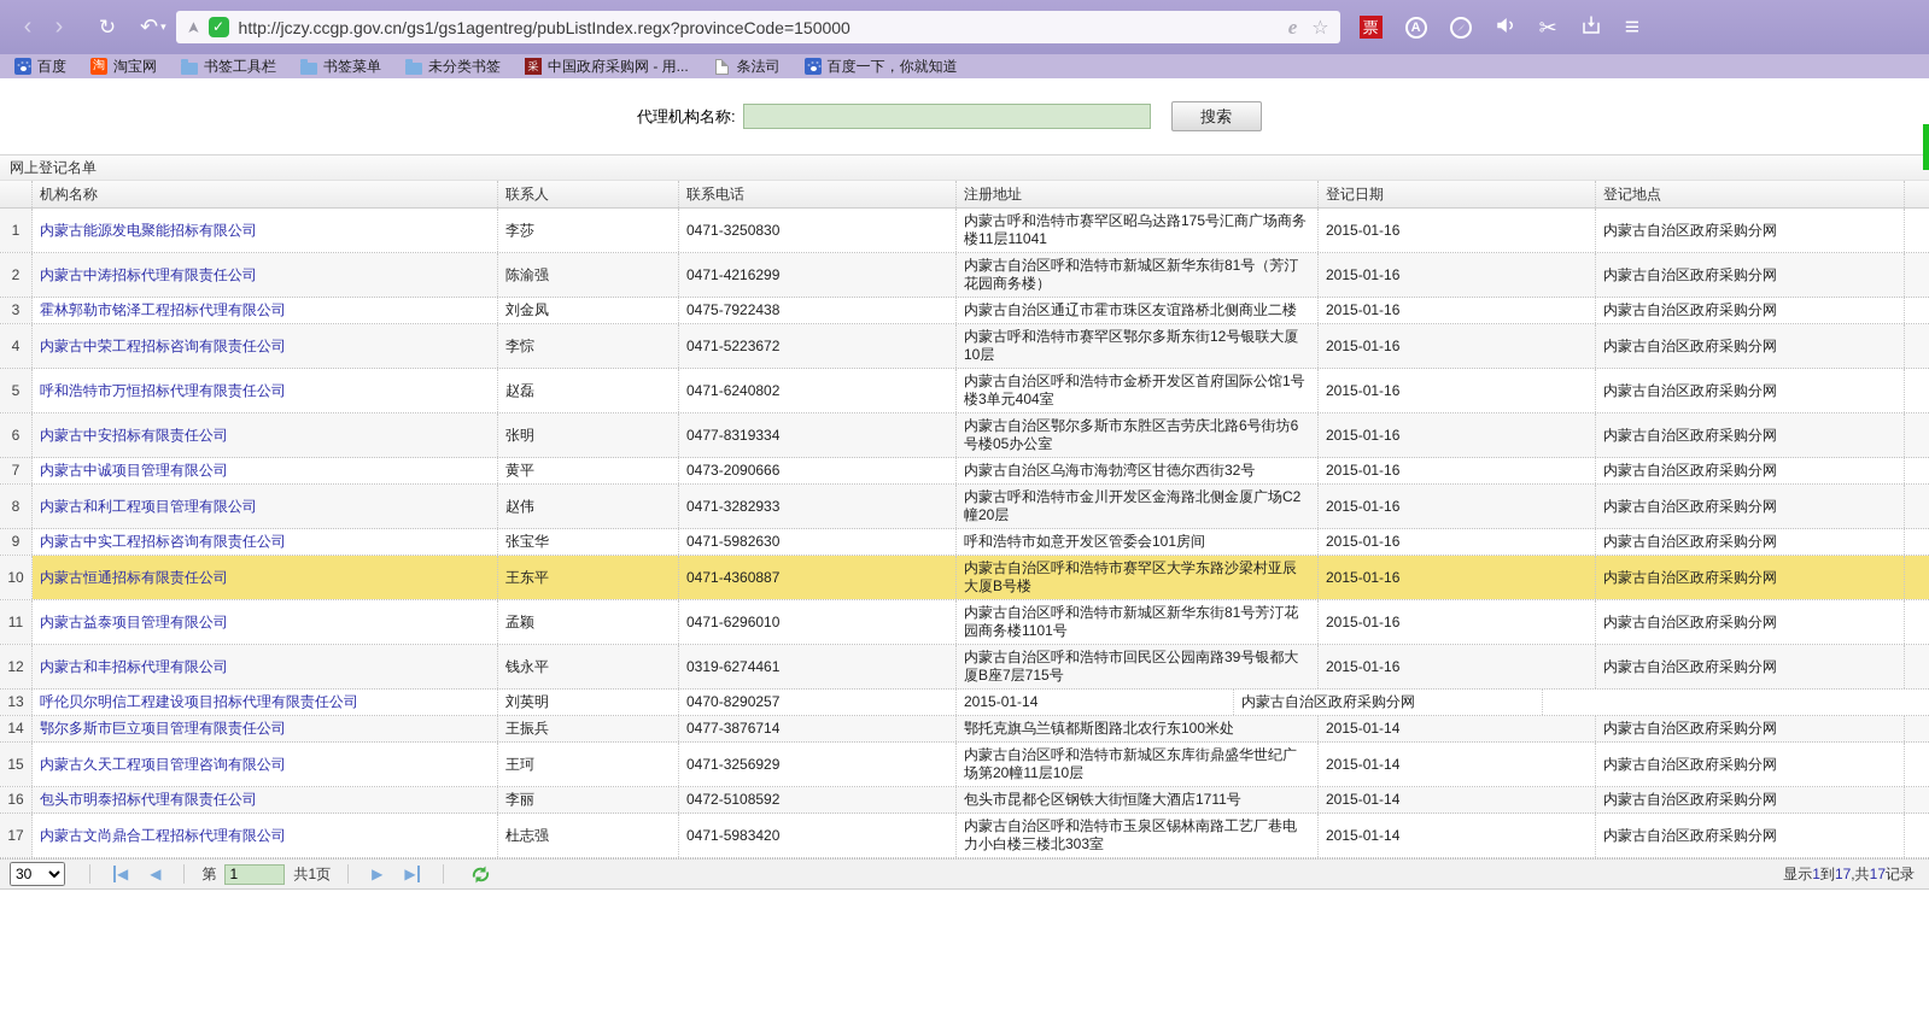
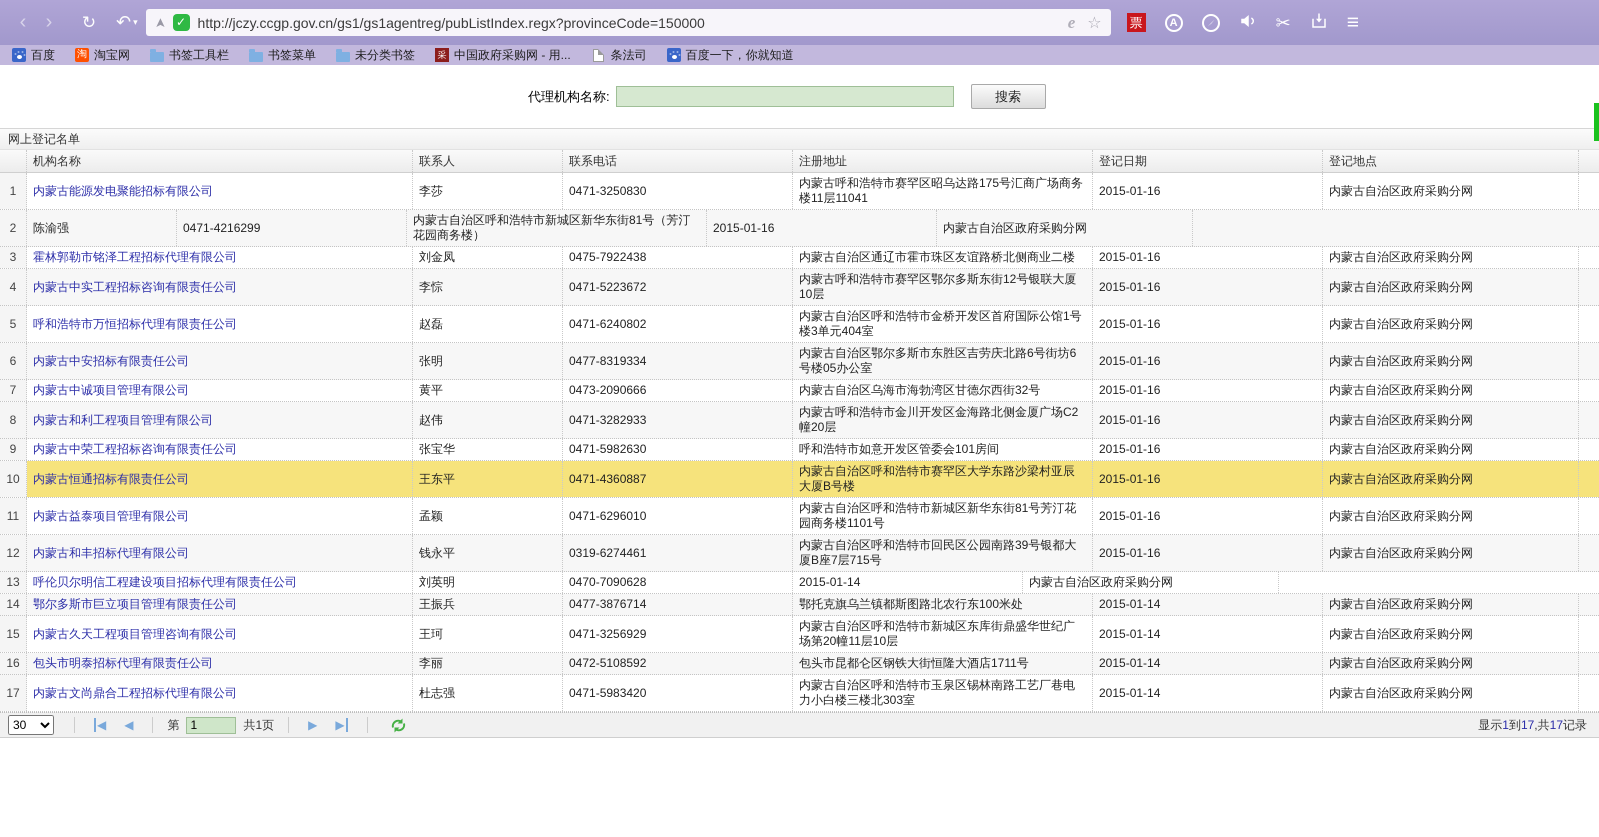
  ‹
  ›
  ↻
  ↶
  ▾
  ✓
  http://jczy.ccgp.gov.cn/gs1/gs1agentreg/pubListIndex.regx?provinceCode=150000
  e
  ☆
  票
  A
  ✂
  ≡
  百度
  淘
  淘宝网
  书签工具栏
  书签菜单
  未分类书签
  采
  中国政府采购网 - 用...
  条法司
  百度一下，你就知道
  代理机构名称:
  搜索
  网上登记名单
  机构名称
  联系人
  联系电话
  注册地址
  登记日期
  登记地点
  1
  内蒙古能源发电聚能招标有限公司
  李莎
  0471-3250830
  内蒙古呼和浩特市赛罕区昭乌达路175号汇商广场商务楼11层11041
  2015-01-16
  内蒙古自治区政府采购分网
  2
- 内蒙古中涛招标代理有限责任公司
  陈渝强
  0471-4216299
  内蒙古自治区呼和浩特市新城区新华东街81号（芳汀花园商务楼）
  2015-01-16
  内蒙古自治区政府采购分网
  3
  霍林郭勒市铭泽工程招标代理有限公司
  刘金凤
  0475-7922438
  内蒙古自治区通辽市霍市珠区友谊路桥北侧商业二楼
  2015-01-16
  内蒙古自治区政府采购分网
  4
- 内蒙古中荣工程招标咨询有限责任公司
+ 内蒙古中实工程招标咨询有限责任公司
  李悰
  0471-5223672
  内蒙古呼和浩特市赛罕区鄂尔多斯东街12号银联大厦10层
  2015-01-16
  内蒙古自治区政府采购分网
  5
  呼和浩特市万恒招标代理有限责任公司
  赵磊
  0471-6240802
  内蒙古自治区呼和浩特市金桥开发区首府国际公馆1号楼3单元404室
  2015-01-16
  内蒙古自治区政府采购分网
  6
  内蒙古中安招标有限责任公司
  张明
  0477-8319334
  内蒙古自治区鄂尔多斯市东胜区吉劳庆北路6号街坊6号楼05办公室
  2015-01-16
  内蒙古自治区政府采购分网
  7
  内蒙古中诚项目管理有限公司
  黄平
  0473-2090666
  内蒙古自治区乌海市海勃湾区甘德尔西街32号
  2015-01-16
  内蒙古自治区政府采购分网
  8
  内蒙古和利工程项目管理有限公司
  赵伟
  0471-3282933
  内蒙古呼和浩特市金川开发区金海路北侧金厦广场C2幢20层
  2015-01-16
  内蒙古自治区政府采购分网
  9
- 内蒙古中实工程招标咨询有限责任公司
+ 内蒙古中荣工程招标咨询有限责任公司
  张宝华
  0471-5982630
  呼和浩特市如意开发区管委会101房间
  2015-01-16
  内蒙古自治区政府采购分网
  10
  内蒙古恒通招标有限责任公司
  王东平
  0471-4360887
  内蒙古自治区呼和浩特市赛罕区大学东路沙梁村亚辰大厦B号楼
  2015-01-16
  内蒙古自治区政府采购分网
  11
  内蒙古益泰项目管理有限公司
  孟颖
  0471-6296010
  内蒙古自治区呼和浩特市新城区新华东街81号芳汀花园商务楼1101号
  2015-01-16
  内蒙古自治区政府采购分网
  12
  内蒙古和丰招标代理有限公司
  钱永平
  0319-6274461
  内蒙古自治区呼和浩特市回民区公园南路39号银都大厦B座7层715号
  2015-01-16
  内蒙古自治区政府采购分网
  13
  呼伦贝尔明信工程建设项目招标代理有限责任公司
  刘英明
- 0470-8290257
+ 0470-7090628
  2015-01-14
  内蒙古自治区政府采购分网
  14
  鄂尔多斯市巨立项目管理有限责任公司
  王振兵
  0477-3876714
  鄂托克旗乌兰镇都斯图路北农行东100米处
  2015-01-14
  内蒙古自治区政府采购分网
  15
  内蒙古久天工程项目管理咨询有限公司
  王珂
  0471-3256929
  内蒙古自治区呼和浩特市新城区东库街鼎盛华世纪广场第20幢11层10层
  2015-01-14
  内蒙古自治区政府采购分网
  16
  包头市明泰招标代理有限责任公司
  李丽
  0472-5108592
  包头市昆都仑区钢铁大街恒隆大酒店1711号
  2015-01-14
  内蒙古自治区政府采购分网
  17
  内蒙古文尚鼎合工程招标代理有限公司
  杜志强
  0471-5983420
  内蒙古自治区呼和浩特市玉泉区锡林南路工艺厂巷电力小白楼三楼北303室
  2015-01-14
  内蒙古自治区政府采购分网
  30
  ◀
  ◀
  第
  1
  共1页
  ▶
  ▶
  显示1到17,共17记录
